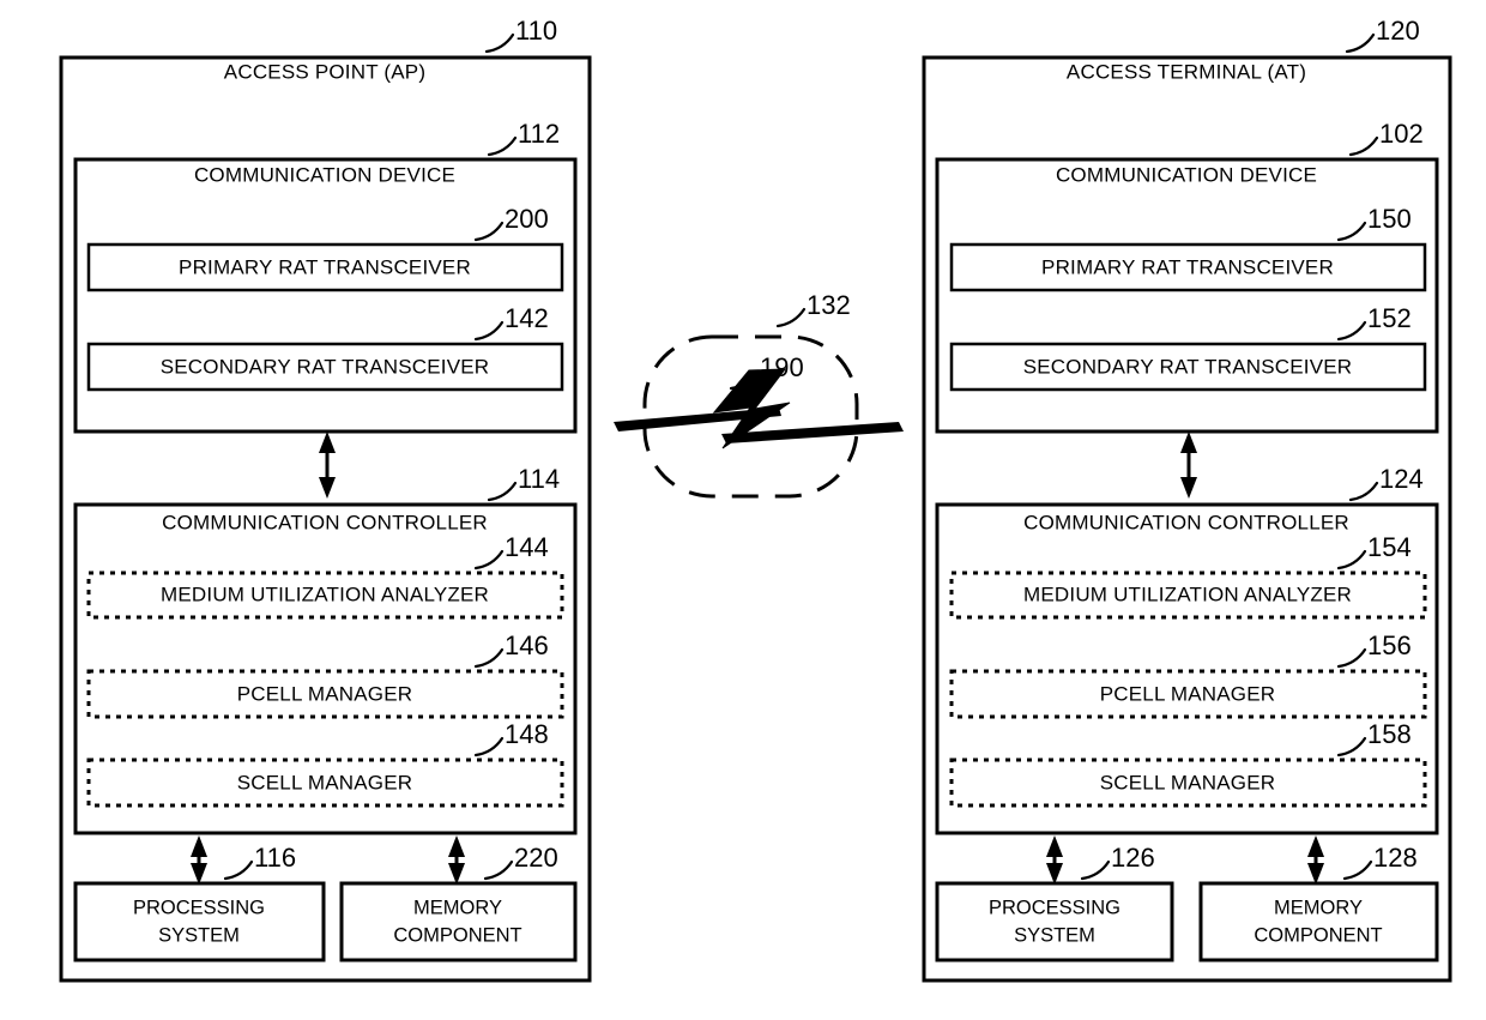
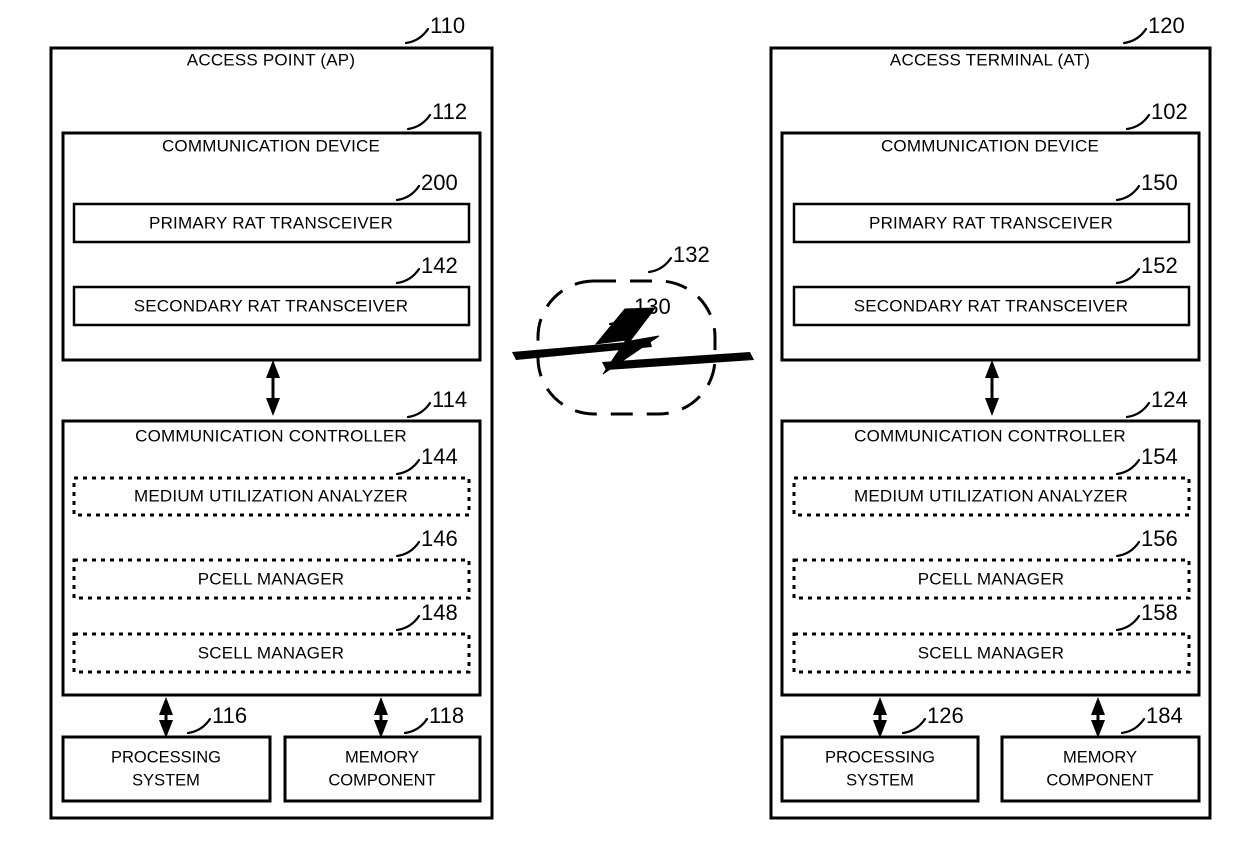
  ACCESS POINT (AP)
  110
  COMMUNICATION DEVICE
  112
  PRIMARY RAT TRANSCEIVER
  200
  SECONDARY RAT TRANSCEIVER
  142
  COMMUNICATION CONTROLLER
  114
  MEDIUM UTILIZATION ANALYZER
  144
  PCELL MANAGER
  146
  SCELL MANAGER
  148
  PROCESSING
  SYSTEM
  116
  MEMORY
  COMPONENT
- 220
+ 118
  132
- 190
+ 130
  ACCESS TERMINAL (AT)
  120
  COMMUNICATION DEVICE
  102
  PRIMARY RAT TRANSCEIVER
  150
  SECONDARY RAT TRANSCEIVER
  152
  COMMUNICATION CONTROLLER
  124
  MEDIUM UTILIZATION ANALYZER
  154
  PCELL MANAGER
  156
  SCELL MANAGER
  158
  PROCESSING
  SYSTEM
  126
  MEMORY
  COMPONENT
- 128
+ 184
